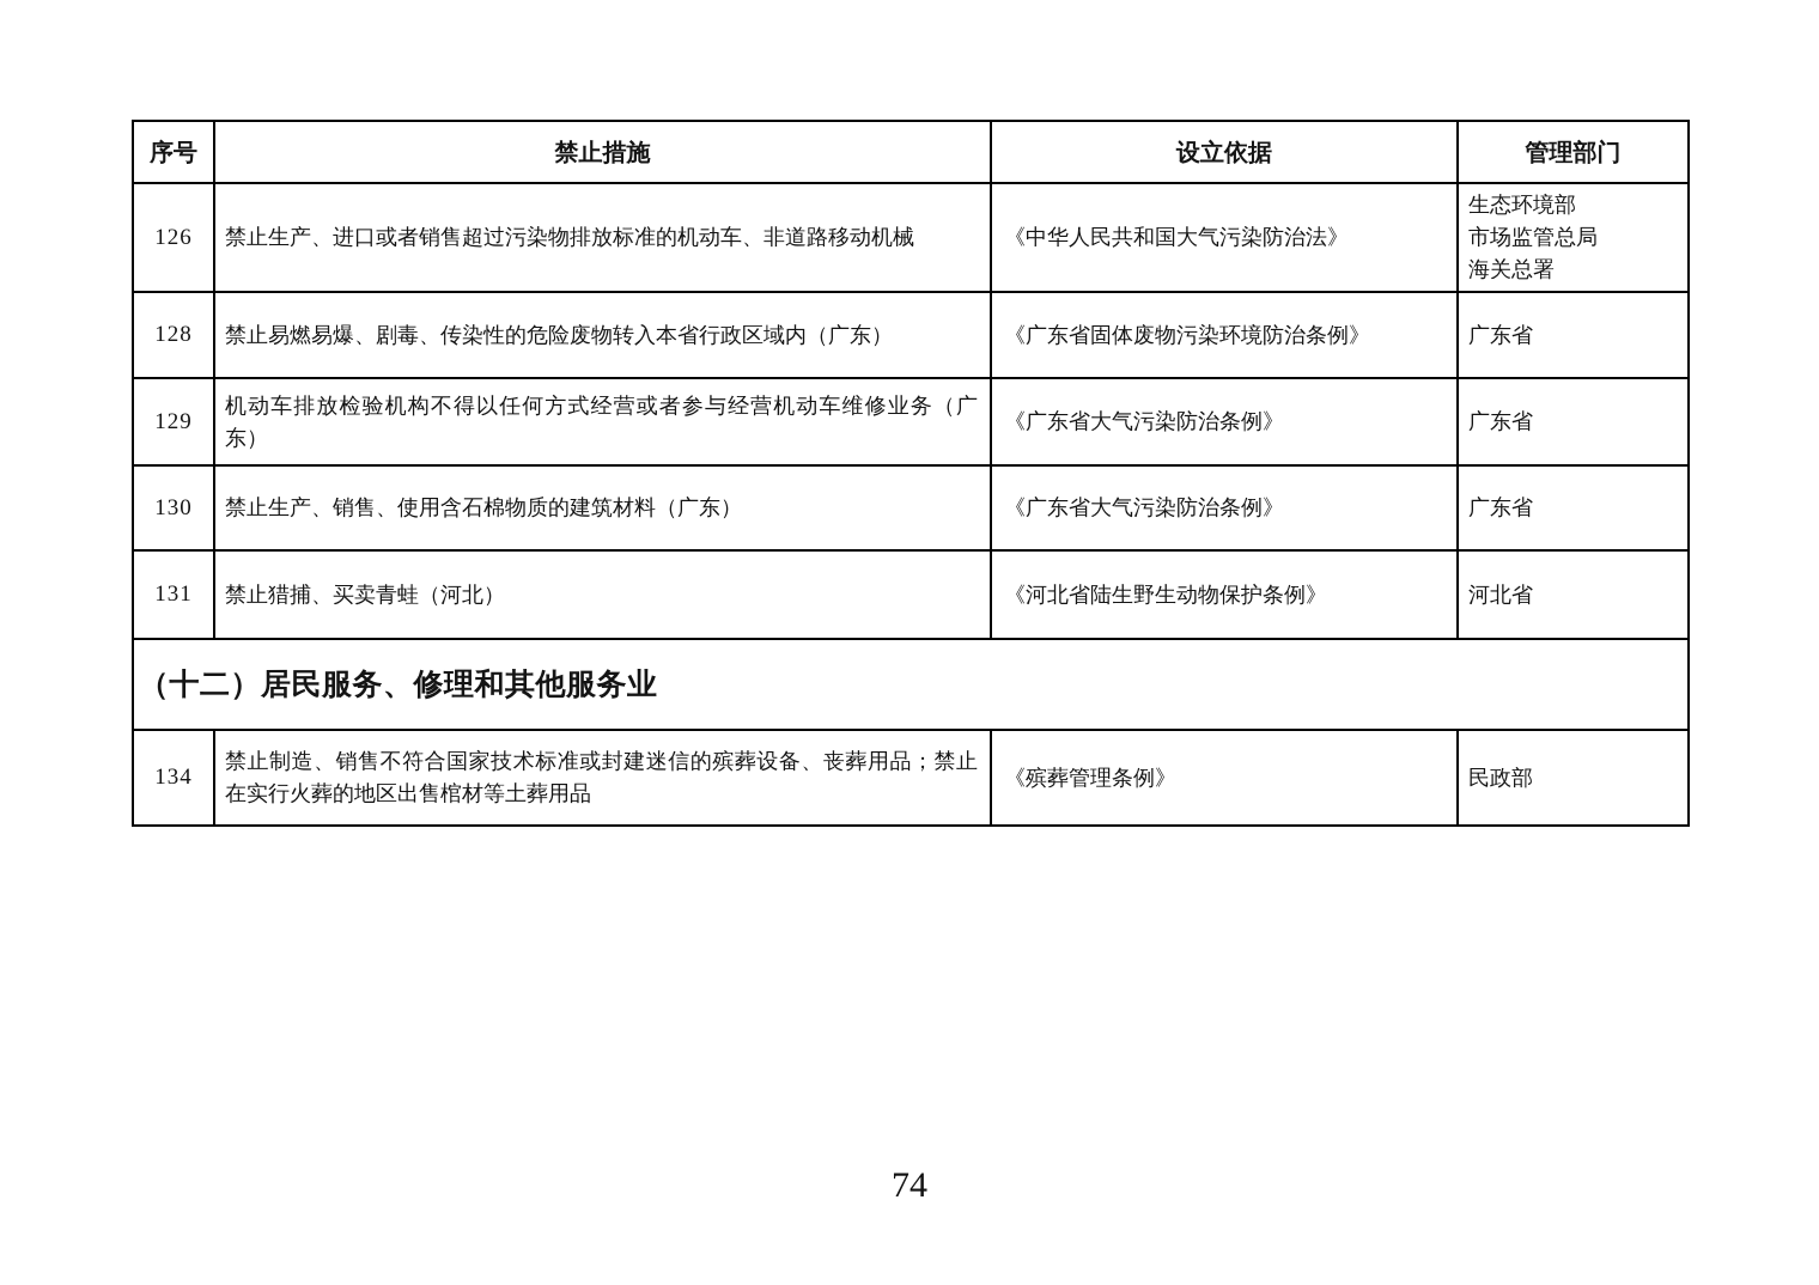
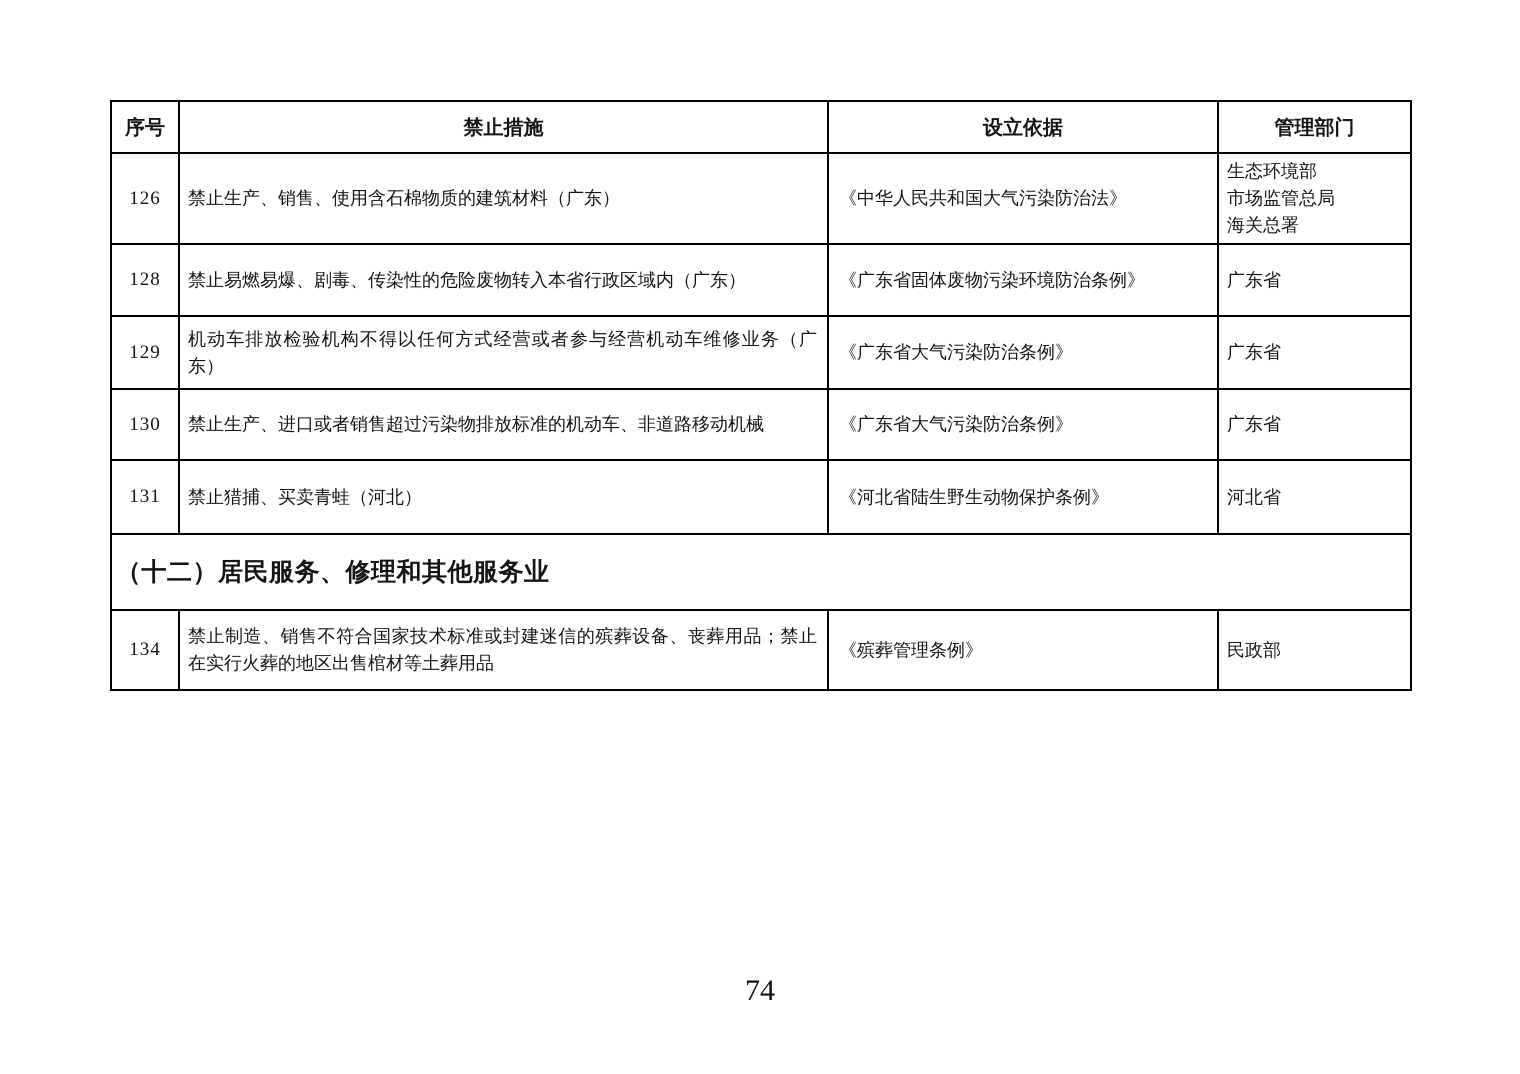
  序号	禁止措施	设立依据	管理部门
- 126	禁止生产、进口或者销售超过污染物排放标准的机动车、非道路移动机械	《中华人民共和国大气污染防治法》	生态环境部 市场监管总局 海关总署
+ 126	禁止生产、销售、使用含石棉物质的建筑材料（广东）	《中华人民共和国大气污染防治法》	生态环境部 市场监管总局 海关总署
  128	禁止易燃易爆、剧毒、传染性的危险废物转入本省行政区域内（广东）	《广东省固体废物污染环境防治条例》	广东省
  129	机动车排放检验机构不得以任何方式经营或者参与经营机动车维修业务（广东）	《广东省大气污染防治条例》	广东省
- 130	禁止生产、销售、使用含石棉物质的建筑材料（广东）	《广东省大气污染防治条例》	广东省
+ 130	禁止生产、进口或者销售超过污染物排放标准的机动车、非道路移动机械	《广东省大气污染防治条例》	广东省
  131	禁止猎捕、买卖青蛙（河北）	《河北省陆生野生动物保护条例》	河北省
  （十二）居民服务、修理和其他服务业
  134	禁止制造、销售不符合国家技术标准或封建迷信的殡葬设备、丧葬用品；禁止在实行火葬的地区出售棺材等土葬用品	《殡葬管理条例》	民政部
  74
